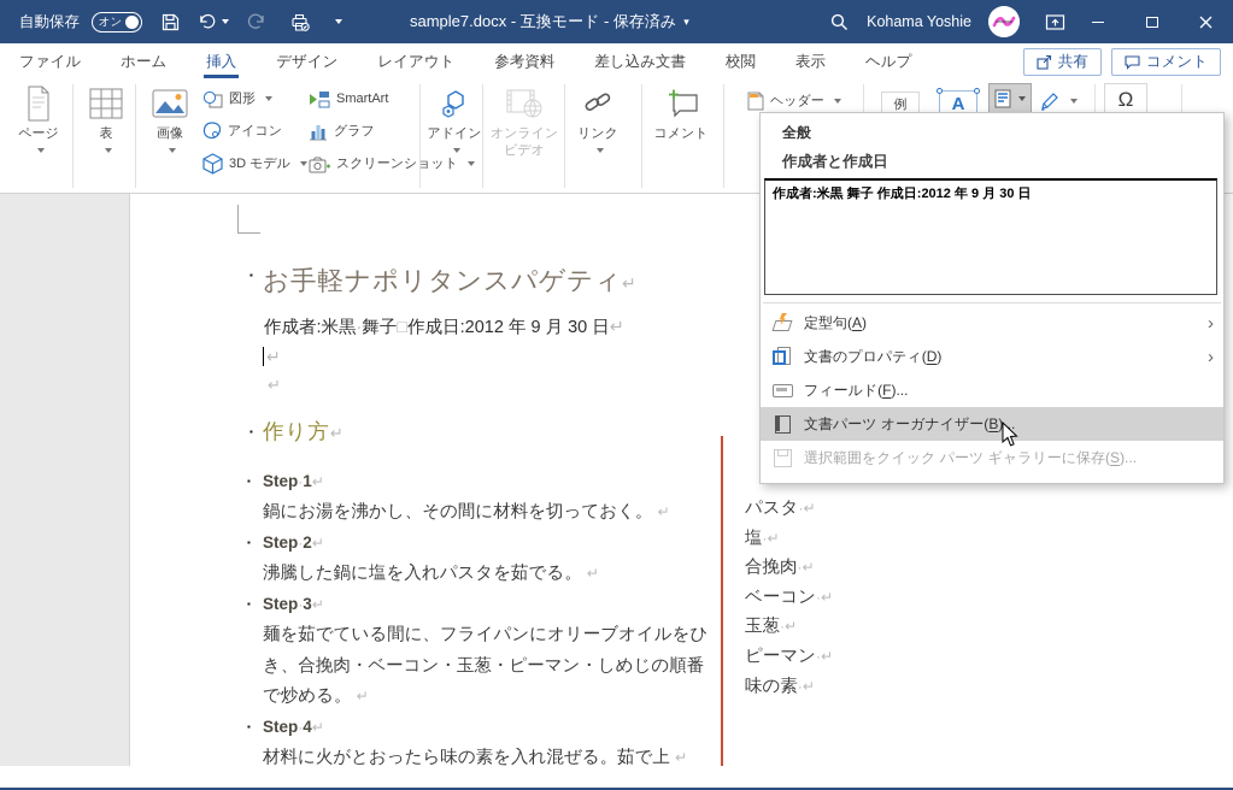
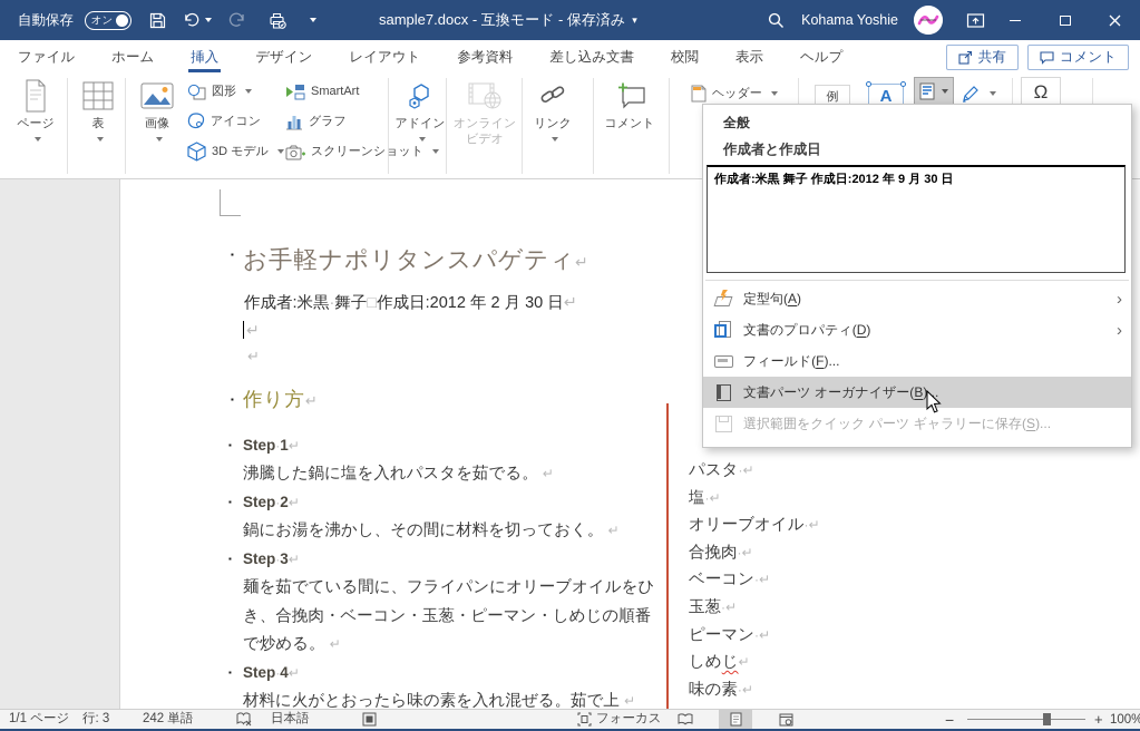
  自動保存
  オン
  sample7.docx - 互換モード - 保存済み
  ▾
  Kohama Yoshie
  ファイル
  ホーム
  挿入
  デザイン
  レイアウト
  参考資料
  差し込み文書
  校閲
  表示
  ヘルプ
  共有
  コメント
  ページ
  表
  画像
  図形
  アイコン
  3D モデル
  SmartArt
  グラフ
  スクリーンショット
  アドイン
  オンライン ビデオ
  リンク
  コメント
  ヘッダー
  例
  A
  Ω
  ▪
  お手軽ナポリタンスパゲティ↵
- 作成者:米黒·舞子□作成日:2012 年 9 月 30 日↵
+ 作成者:米黒·舞子□作成日:2012 年 2 月 30 日↵
  ↵
  ↵
  ▪
  作り方↵
  ▪
  Step·1↵
- 鍋にお湯を沸かし、その間に材料を切っておく。 ↵
+ 沸騰した鍋に塩を入れパスタを茹でる。 ↵
  ▪
  Step·2↵
- 沸騰した鍋に塩を入れパスタを茹でる。 ↵
+ 鍋にお湯を沸かし、その間に材料を切っておく。 ↵
  ▪
  Step·3↵
  麺を茹でている間に、フライパンにオリーブオイルをひき、合挽肉・ベーコン・玉葱・ピーマン・しめじの順番で炒める。 ↵
  ▪
  Step·4↵
  材料に火がとおったら味の素を入れ混ぜる。茹で上 ↵
  パスタ·↵
  塩·↵
+ オリーブオイル·↵
  合挽肉·↵
  ベーコン·↵
  玉葱·↵
  ピーマン·↵
+ しめじ↵
  味の素·↵
  全般
  作成者と作成日
  作成者:米黒 舞子 作成日:2012 年 9 月 30 日
  定型句(A)
  ›
  文書のプロパティ(D)
  ›
  フィールド(F)...
  文書パーツ オーガナイザー(B)...
  選択範囲をクイック パーツ ギャラリーに保存(S)...
+ 1/1 ページ
+ 行: 3
+ 242 単語
+ 日本語
+ フォーカス
+ −
+ +
+ 100%
